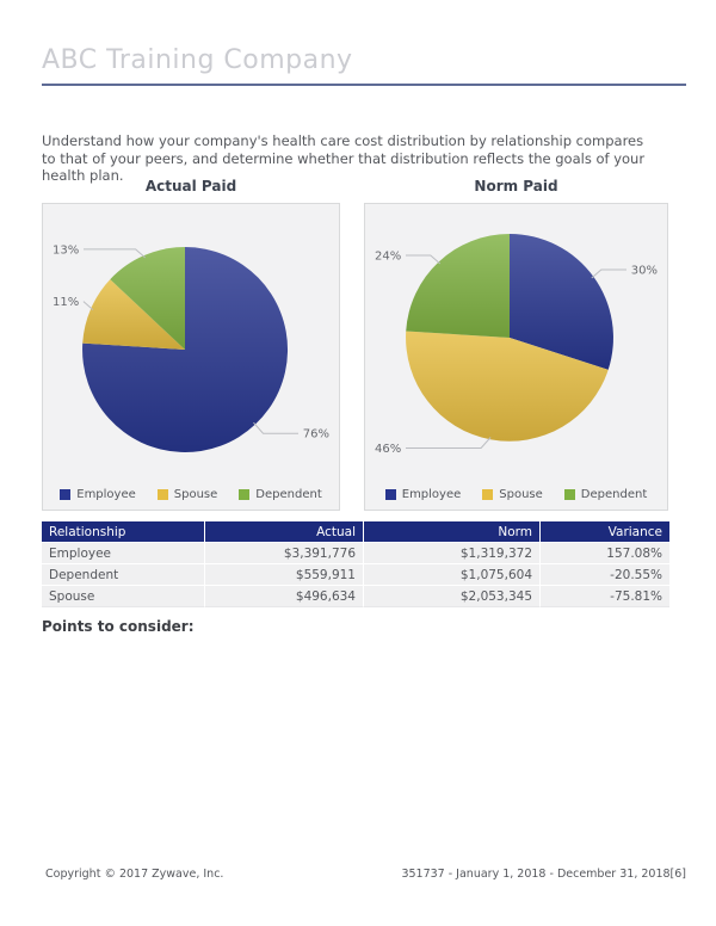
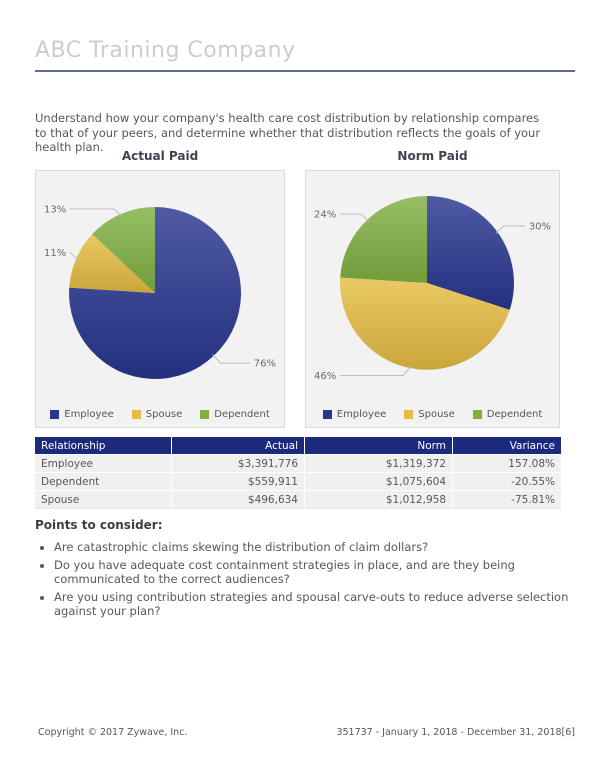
  ABC Training Company
  Understand how your company's health care cost distribution by relationship compares to that of your peers, and determine whether that distribution reflects the goals of your health plan.
  Actual Paid
  76%
  11%
  13%
  Employee
  Spouse
  Dependent
  Norm Paid
  30%
  46%
  24%
  Employee
  Spouse
  Dependent
  Relationship	Actual	Norm	Variance
  Employee	$3,391,776	$1,319,372	157.08%
  Dependent	$559,911	$1,075,604	-20.55%
- Spouse	$496,634	$2,053,345	-75.81%
+ Spouse	$496,634	$1,012,958	-75.81%
  Points to consider:
+ Are catastrophic claims skewing the distribution of claim dollars?
+ Do you have adequate cost containment strategies in place, and are they being communicated to the correct audiences?
+ Are you using contribution strategies and spousal carve-outs to reduce adverse selection against your plan?
  Copyright © 2017 Zywave, Inc.
  351737 - January 1, 2018 - December 31, 2018[6]
